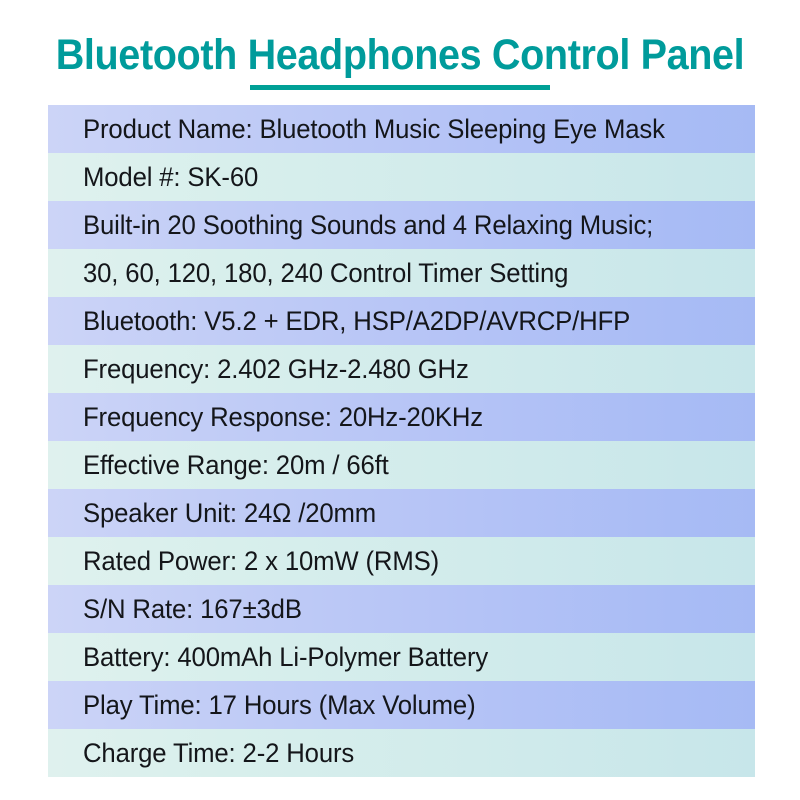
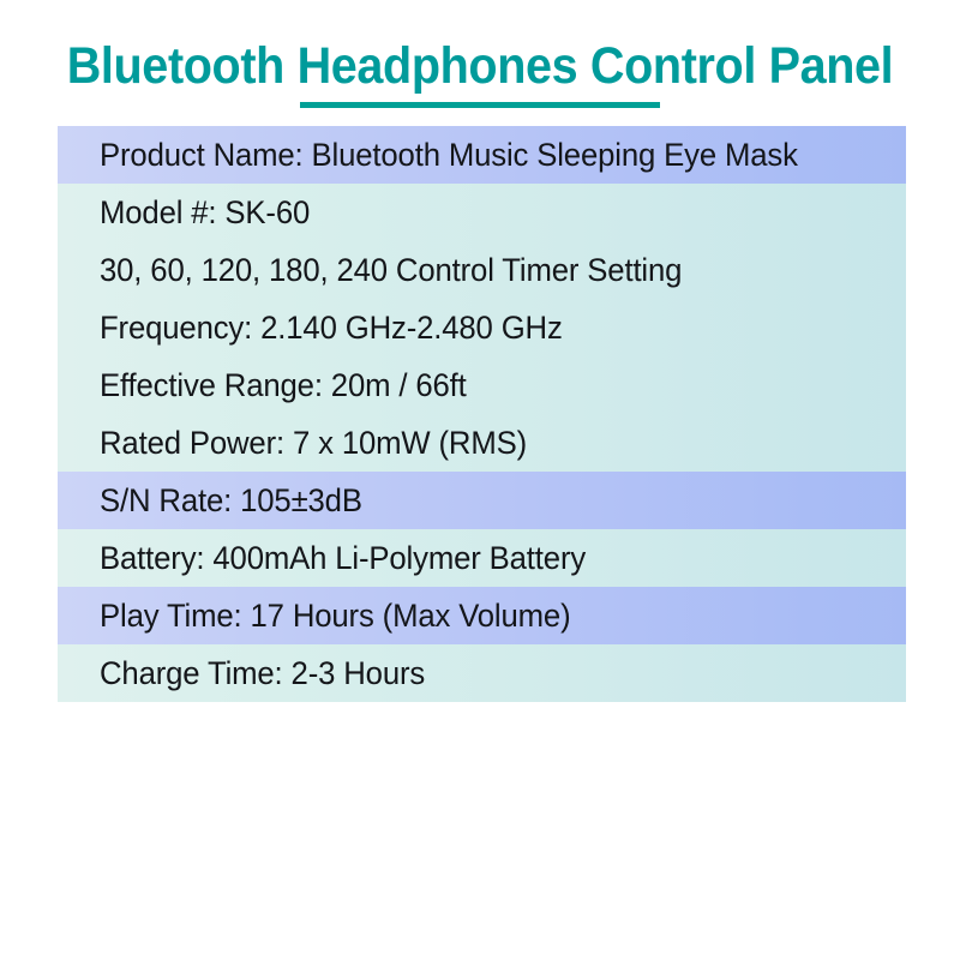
  Bluetooth Headphones Control Panel
  Product Name: Bluetooth Music Sleeping Eye Mask
  Model #: SK-60
- Built-in 20 Soothing Sounds and 4 Relaxing Music;
  30, 60, 120, 180, 240 Control Timer Setting
- Bluetooth: V5.2 + EDR, HSP/A2DP/AVRCP/HFP
- Frequency: 2.402 GHz-2.480 GHz
+ Frequency: 2.140 GHz-2.480 GHz
- Frequency Response: 20Hz-20KHz
  Effective Range: 20m / 66ft
- Speaker Unit: 24Ω /20mm
- Rated Power: 2 x 10mW (RMS)
+ Rated Power: 7 x 10mW (RMS)
- S/N Rate: 167±3dB
+ S/N Rate: 105±3dB
  Battery: 400mAh Li-Polymer Battery
  Play Time: 17 Hours (Max Volume)
- Charge Time: 2-2 Hours
+ Charge Time: 2-3 Hours
